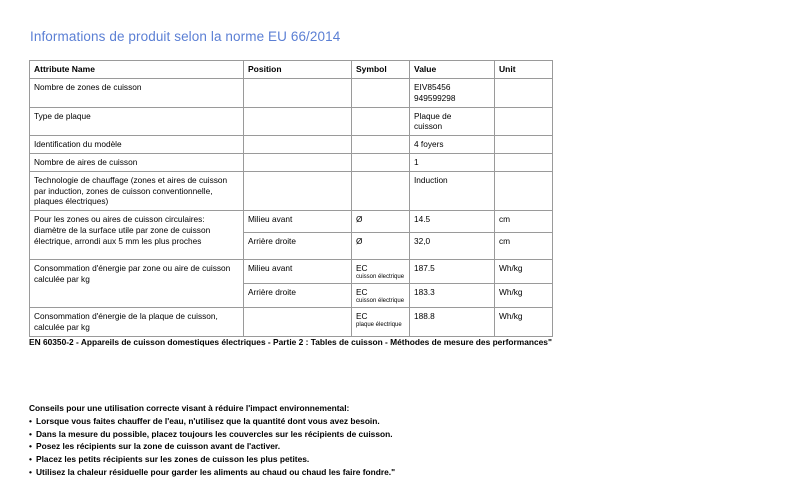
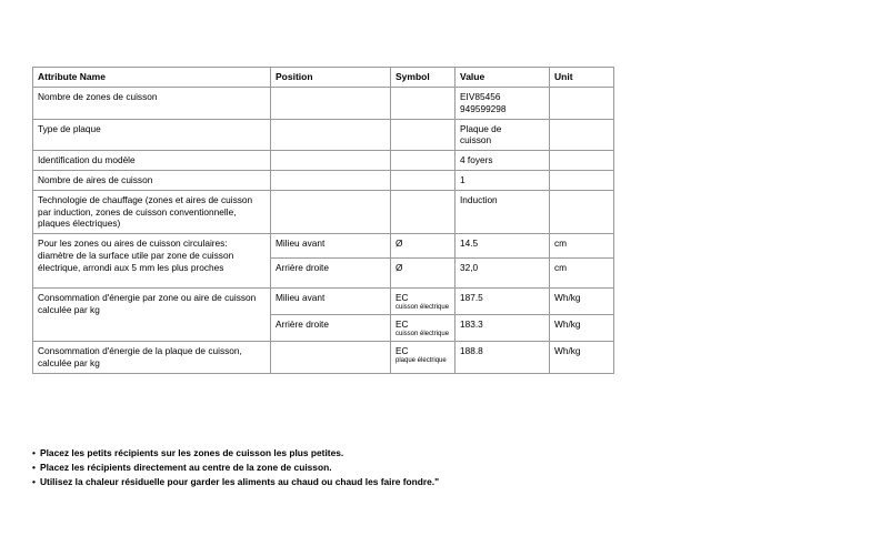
- Informations de produit selon la norme EU 66/2014
  Attribute Name	Position	Symbol	Value	Unit
  Nombre de zones de cuisson			EIV85456 949599298
  Type de plaque			Plaque de cuisson
  Identification du modèle			4 foyers
  Nombre de aires de cuisson			1
  Technologie de chauffage (zones et aires de cuisson par induction, zones de cuisson conventionnelle, plaques électriques)			Induction
  Pour les zones ou aires de cuisson circulaires: diamètre de la surface utile par zone de cuisson électrique, arrondi aux 5 mm les plus proches	Milieu avant	Ø	14.5	cm
  Arrière droite	Ø	32,0	cm
  Consommation d'énergie par zone ou aire de cuisson calculée par kg	Milieu avant	EC	187.5	Wh/kg
  Consommation d'énergie de la plaque de cuisson, calculée par kg		EC	188.8	Wh/kg
- EN 60350-2 - Appareils de cuisson domestiques électriques - Partie 2 : Tables de cuisson - Méthodes de mesure des performances"
- Conseils pour une utilisation correcte visant à réduire l'impact environnemental:
- Lorsque vous faites chauffer de l'eau, n'utilisez que la quantité dont vous avez besoin.
- Dans la mesure du possible, placez toujours les couvercles sur les récipients de cuisson.
- Posez les récipients sur la zone de cuisson avant de l'activer.
  Placez les petits récipients sur les zones de cuisson les plus petites.
+ Placez les récipients directement au centre de la zone de cuisson.
  Utilisez la chaleur résiduelle pour garder les aliments au chaud ou chaud les faire fondre."
